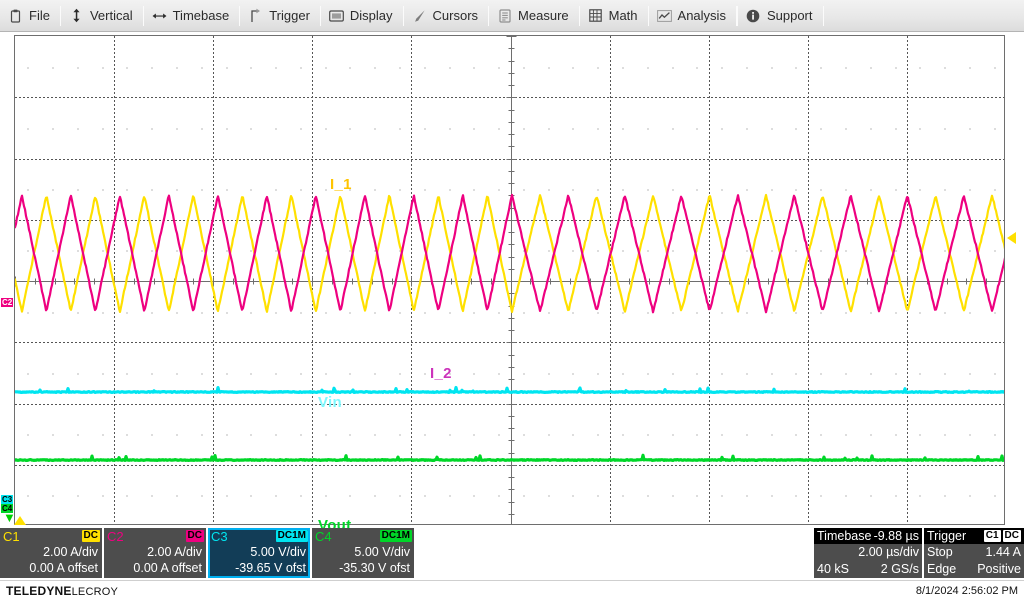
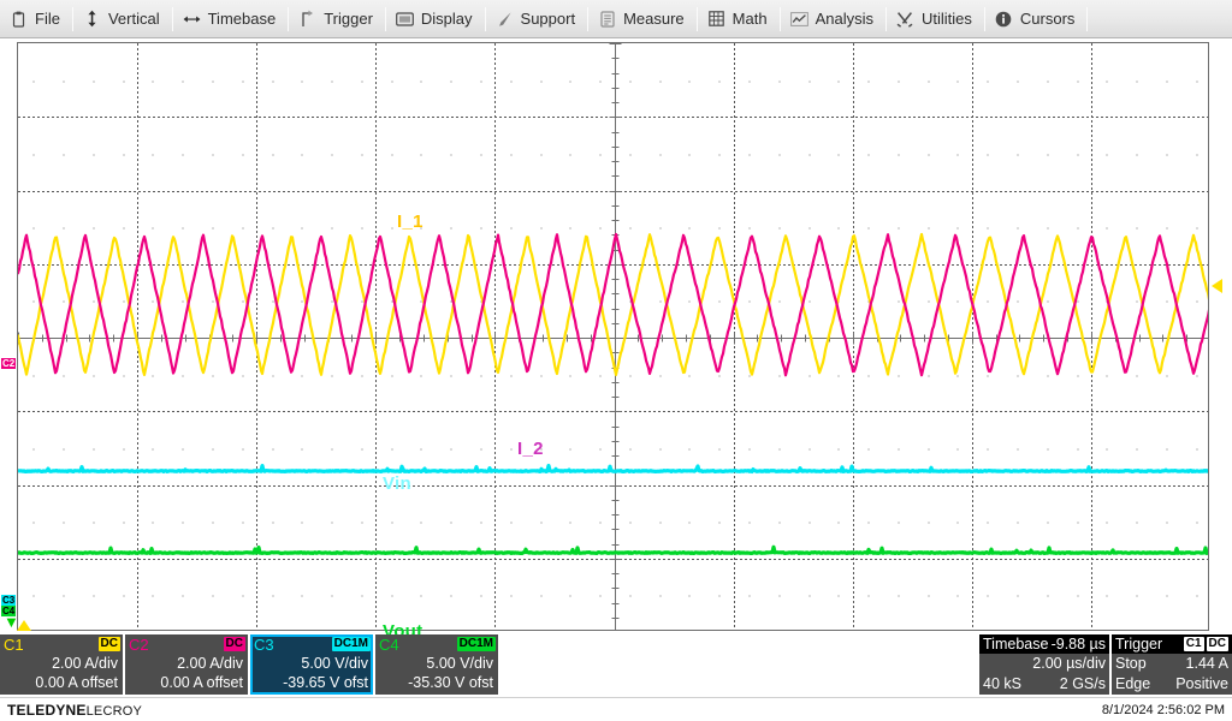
  File
  Vertical
  Timebase
  Trigger
  Display
- Cursors
+ Support
  Measure
  Math
  Analysis
+ Utilities
- Support
+ Cursors
  I_1
  I_2
  Vin
  Vout
  C2
  C3
  C4
  ▼
  C1
  DC
  2.00 A/div
  0.00 A offset
  C2
  DC
  2.00 A/div
  0.00 A offset
  C3
  DC1M
  5.00 V/div
  -39.65 V ofst
  C4
  DC1M
  5.00 V/div
  -35.30 V ofst
  Timebase
  -9.88 µs
  2.00 µs/div
  40 kS
  2 GS/s
  Trigger
  C1
  DC
  Stop
  1.44 A
  Edge
  Positive
  TELEDYNELECROY
  8/1/2024 2:56:02 PM
